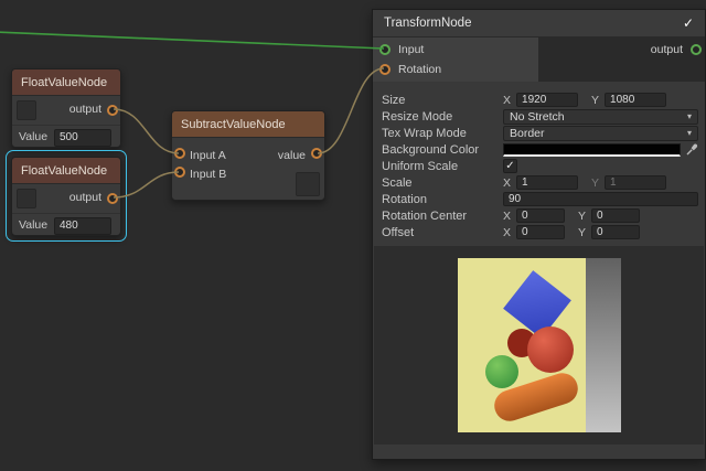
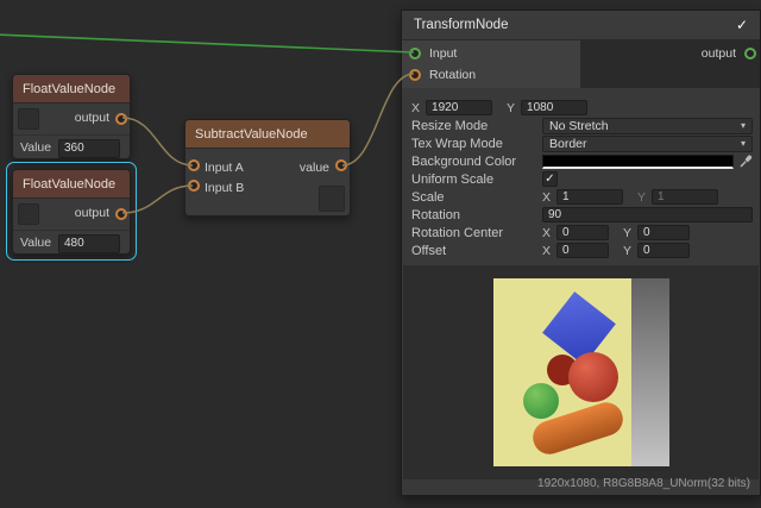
  FloatValueNode
  output
  Value
- 500
+ 360
  FloatValueNode
  output
  Value
  480
  SubtractValueNode
  Input A
  Input B
  value
  TransformNode
  ✓
  Input
  Rotation
  output
- Size
  X
  1920
  Y
  1080
  Resize Mode
  No Stretch
  ▾
  Tex Wrap Mode
  Border
  ▾
  Background Color
  Uniform Scale
  ✓
  Scale
  X
  1
  Y
  1
  Rotation
  90
  Rotation Center
  X
  0
  Y
  0
  Offset
  X
  0
  Y
  0
+ 1920x1080, R8G8B8A8_UNorm(32 bits)
